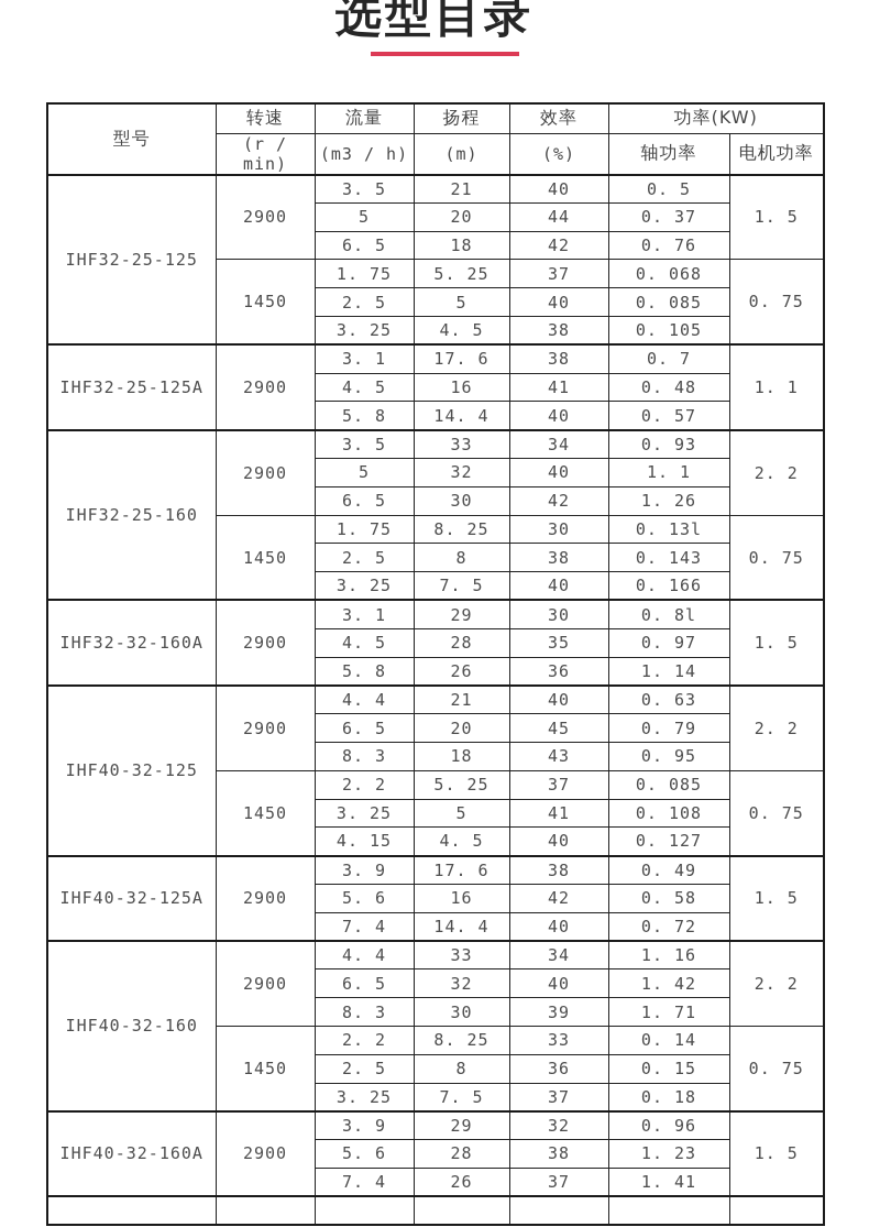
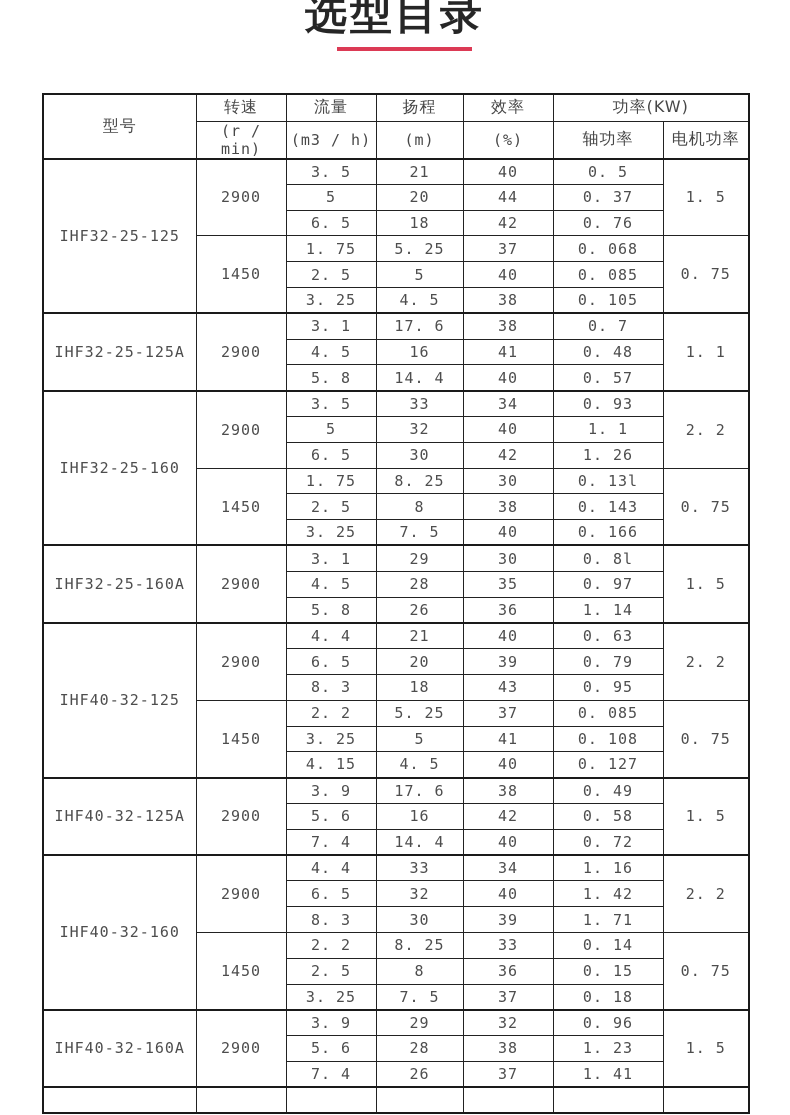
  选型目录
  型号	转速	流量	扬程	效率	功率(KW)
  (r / min)	(m)	(%)
  (m3 / h)	轴功率	电机功率
  IHF32-25-125	2900	3. 5	21	40	0. 5	1. 5
  5	20	44	0. 37
  6. 5	18	42	0. 76
  1450	1. 75	5. 25	37	0. 068	0. 75
  2. 5	5	40	0. 085
  3. 25	4. 5	38	0. 105
  IHF32-25-125A	2900	3. 1	17. 6	38	0. 7	1. 1
  4. 5	16	41	0. 48
  5. 8	14. 4	40	0. 57
  IHF32-25-160	2900	3. 5	33	34	0. 93	2. 2
  5	32	40	1. 1
  6. 5	30	42	1. 26
  1450	1. 75	8. 25	30	0. 13l	0. 75
  2. 5	8	38	0. 143
  3. 25	7. 5	40	0. 166
- IHF32-32-160A	2900	3. 1	29	30	0. 8l	1. 5
+ IHF32-25-160A	2900	3. 1	29	30	0. 8l	1. 5
  4. 5	28	35	0. 97
  5. 8	26	36	1. 14
  IHF40-32-125	2900	4. 4	21	40	0. 63	2. 2
- 6. 5	20	45	0. 79
+ 6. 5	20	39	0. 79
  8. 3	18	43	0. 95
  1450	2. 2	5. 25	37	0. 085	0. 75
  3. 25	5	41	0. 108
  4. 15	4. 5	40	0. 127
  IHF40-32-125A	2900	3. 9	17. 6	38	0. 49	1. 5
  5. 6	16	42	0. 58
  7. 4	14. 4	40	0. 72
  IHF40-32-160	2900	4. 4	33	34	1. 16	2. 2
  6. 5	32	40	1. 42
  8. 3	30	39	1. 71
  1450	2. 2	8. 25	33	0. 14	0. 75
  2. 5	8	36	0. 15
  3. 25	7. 5	37	0. 18
  IHF40-32-160A	2900	3. 9	29	32	0. 96	1. 5
  5. 6	28	38	1. 23
  7. 4	26	37	1. 41
